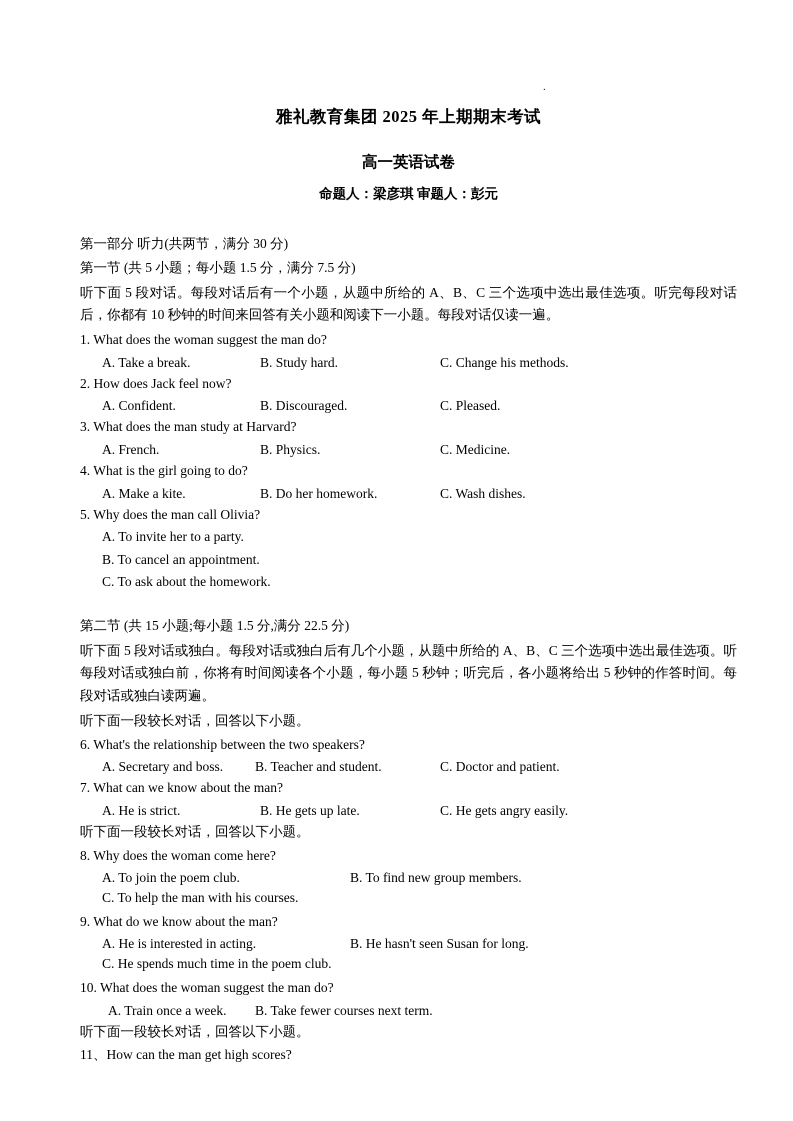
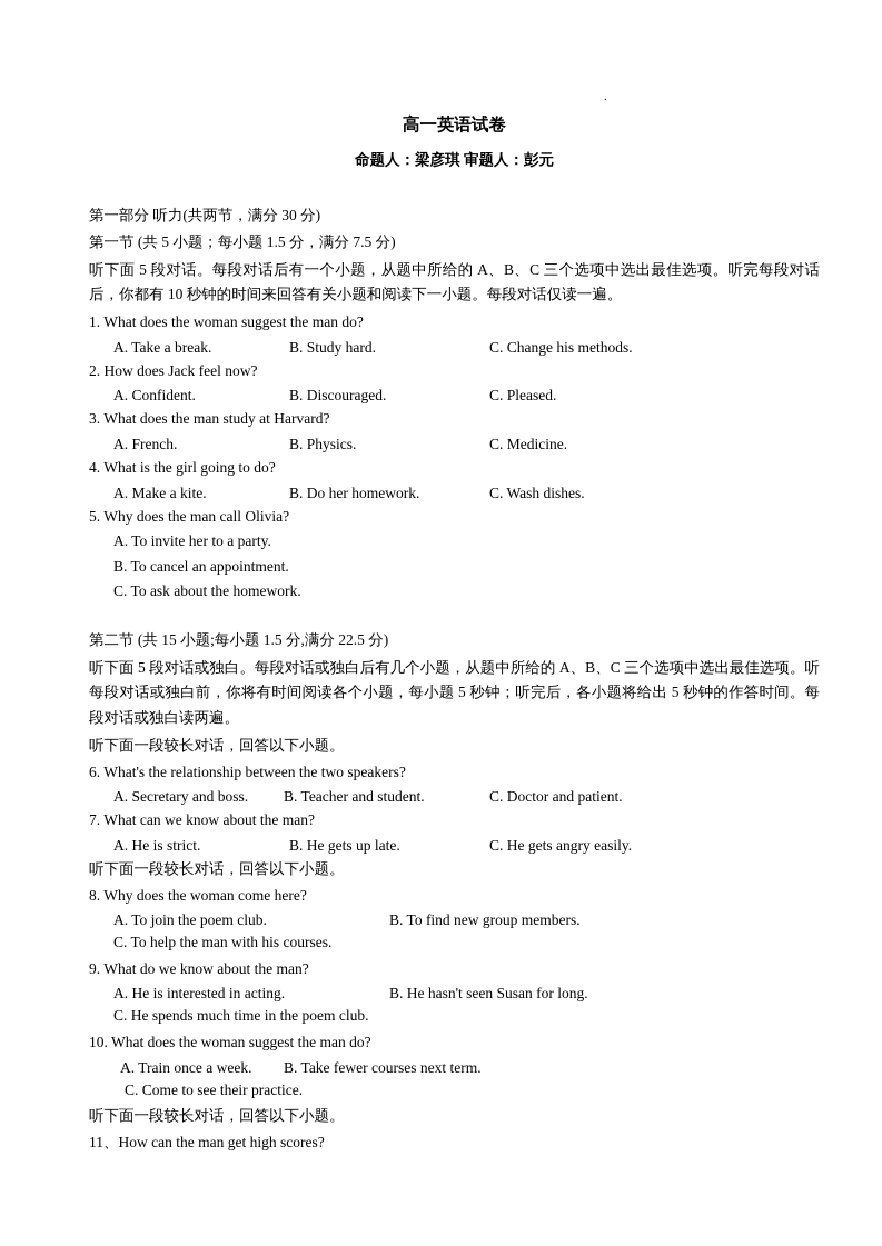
  .
- 雅礼教育集团 2025 年上期期末考试
  高一英语试卷
  命题人：梁彦琪 审题人：彭元
  第一部分 听力(共两节，满分 30 分)
  第一节 (共 5 小题；每小题 1.5 分，满分 7.5 分)
  听下面 5 段对话。每段对话后有一个小题，从题中所给的 A、B、C 三个选项中选出最佳选项。听完每段对话后，你都有 10 秒钟的时间来回答有关小题和阅读下一小题。每段对话仅读一遍。
  1. What does the woman suggest the man do?
  A. Take a break.
  B. Study hard.
  C. Change his methods.
  2. How does Jack feel now?
  A. Confident.
  B. Discouraged.
  C. Pleased.
  3. What does the man study at Harvard?
  A. French.
  B. Physics.
  C. Medicine.
  4. What is the girl going to do?
  A. Make a kite.
  B. Do her homework.
  C. Wash dishes.
  5. Why does the man call Olivia?
  A. To invite her to a party.
  B. To cancel an appointment.
  C. To ask about the homework.
  第二节 (共 15 小题;每小题 1.5 分,满分 22.5 分)
  听下面 5 段对话或独白。每段对话或独白后有几个小题，从题中所给的 A、B、C 三个选项中选出最佳选项。听每段对话或独白前，你将有时间阅读各个小题，每小题 5 秒钟；听完后，各小题将给出 5 秒钟的作答时间。每段对话或独白读两遍。
  听下面一段较长对话，回答以下小题。
  6. What's the relationship between the two speakers?
  A. Secretary and boss.
  B. Teacher and student.
  C. Doctor and patient.
  7. What can we know about the man?
  A. He is strict.
  B. He gets up late.
  C. He gets angry easily.
  听下面一段较长对话，回答以下小题。
  8. Why does the woman come here?
  A. To join the poem club.
  B. To find new group members.
  C. To help the man with his courses.
  9. What do we know about the man?
  A. He is interested in acting.
  B. He hasn't seen Susan for long.
  C. He spends much time in the poem club.
  10. What does the woman suggest the man do?
  A. Train once a week.
  B. Take fewer courses next term.
+ C. Come to see their practice.
  听下面一段较长对话，回答以下小题。
  11、How can the man get high scores?
